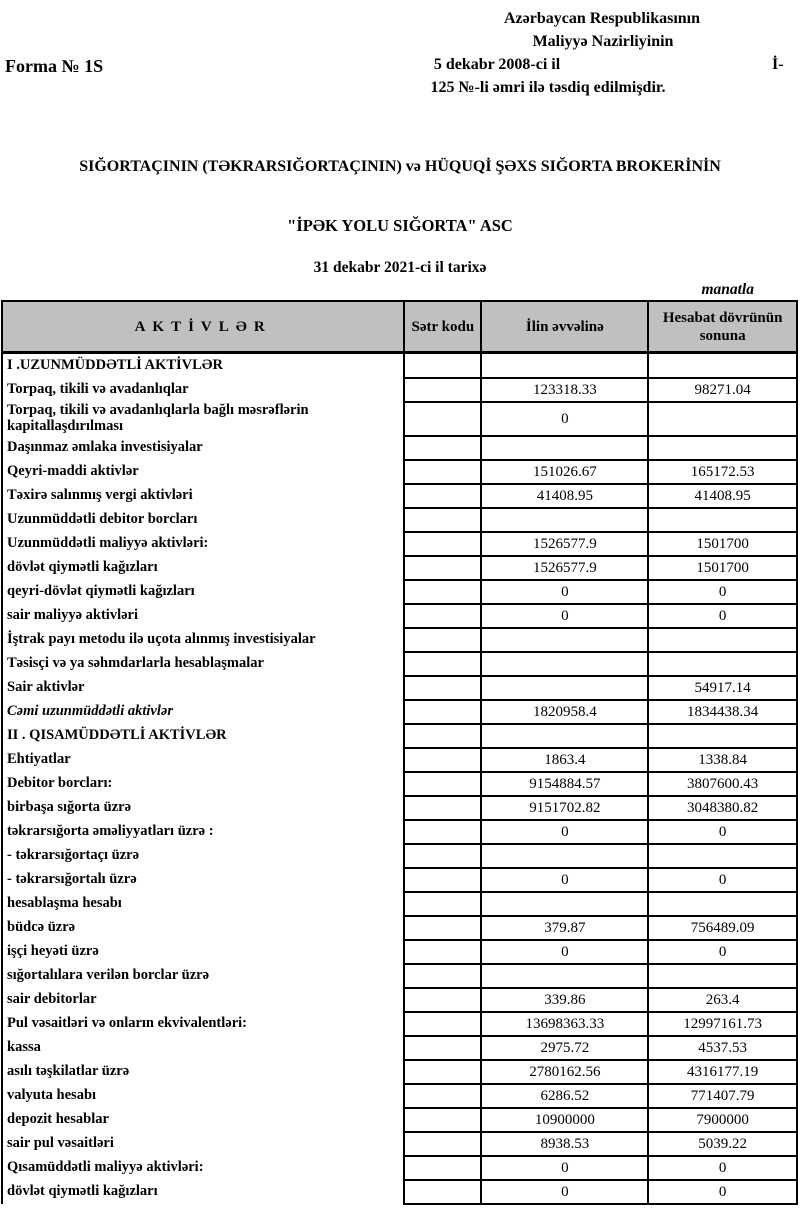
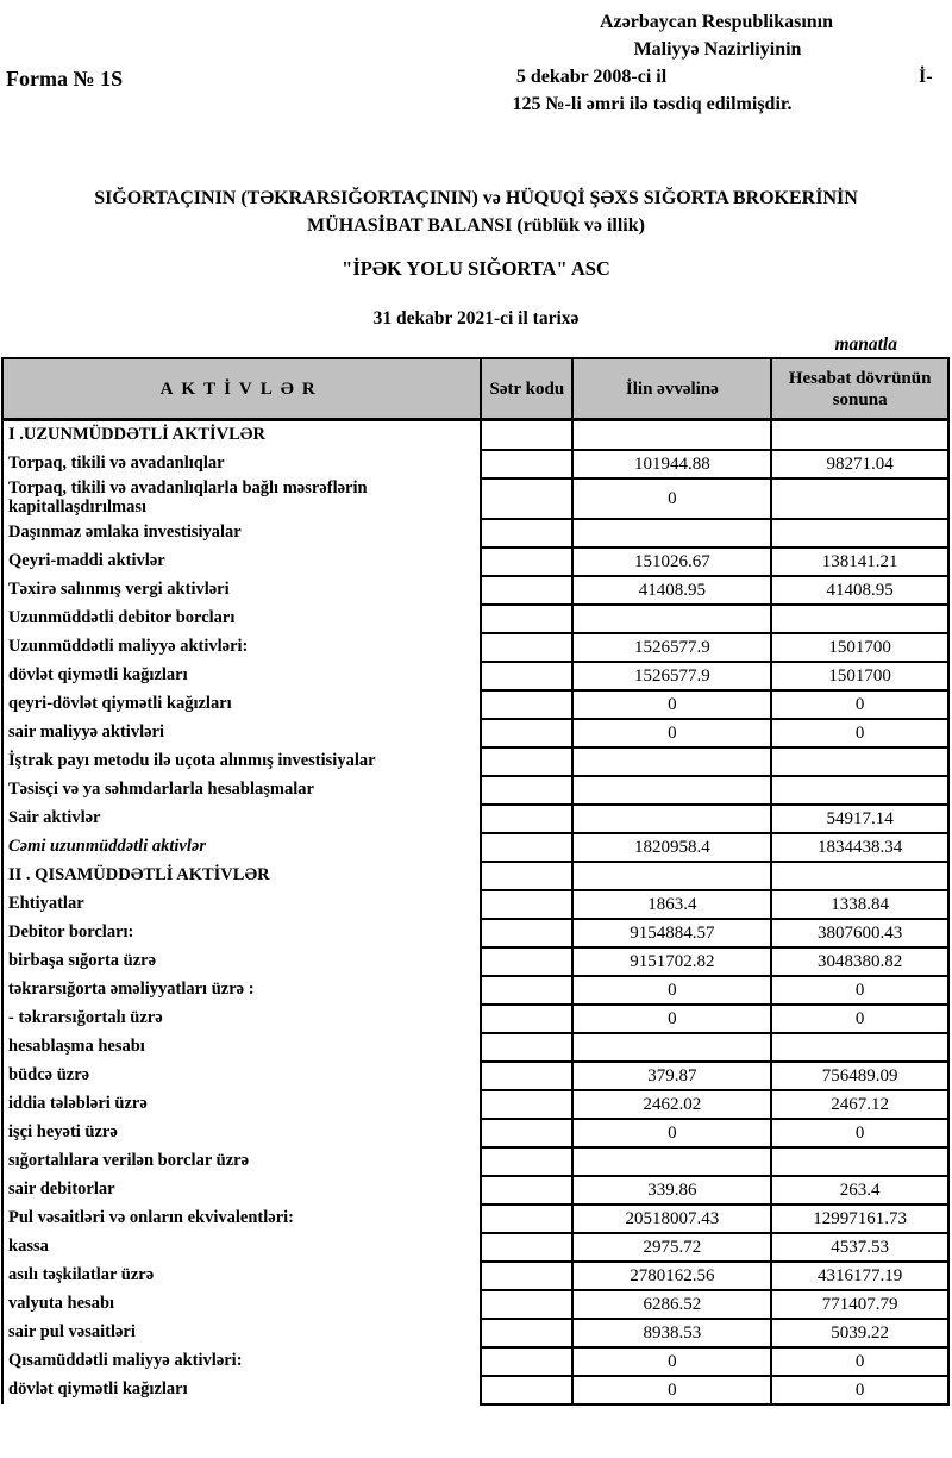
  Forma № 1S
  Azərbaycan Respublikasının
  Maliyyə Nazirliyinin
  5 dekabr 2008-ci il
  İ-
  125 №-li əmri ilə təsdiq edilmişdir.
  SIĞORTAÇININ (TƏKRARSIĞORTAÇININ) və HÜQUQİ ŞƏXS SIĞORTA BROKERİNİN
+ MÜHASİBAT BALANSI (rüblük və illik)
  "İPƏK YOLU SIĞORTA" ASC
  31 dekabr 2021-ci il tarixə
  manatla
  AKTİVLƏR	Sətr kodu	İlin əvvəlinə	Hesabat dövrünün sonuna
  I .UZUNMÜDDƏTLİ AKTİVLƏR
- Torpaq, tikili və avadanlıqlar		123318.33	98271.04
+ Torpaq, tikili və avadanlıqlar		101944.88	98271.04
  Torpaq, tikili və avadanlıqlarla bağlı məsrəflərin kapitallaşdırılması		0
  Daşınmaz əmlaka investisiyalar
- Qeyri-maddi aktivlər		151026.67	165172.53
+ Qeyri-maddi aktivlər		151026.67	138141.21
  Təxirə salınmış vergi aktivləri		41408.95	41408.95
  Uzunmüddətli debitor borcları
  Uzunmüddətli maliyyə aktivləri:		1526577.9	1501700
  dövlət qiymətli kağızları		1526577.9	1501700
  qeyri-dövlət qiymətli kağızları		0	0
  sair maliyyə aktivləri		0	0
  İştrak payı metodu ilə uçota alınmış investisiyalar
  Təsisçi və ya səhmdarlarla hesablaşmalar
  Sair aktivlər			54917.14
  Cəmi uzunmüddətli aktivlər		1820958.4	1834438.34
  II . QISAMÜDDƏTLİ AKTİVLƏR
  Ehtiyatlar		1863.4	1338.84
  Debitor borcları:		9154884.57	3807600.43
  birbaşa sığorta üzrə		9151702.82	3048380.82
  təkrarsığorta əməliyyatları üzrə :		0	0
- - təkrarsığortaçı üzrə
  - təkrarsığortalı üzrə		0	0
  hesablaşma hesabı
  büdcə üzrə		379.87	756489.09
+ iddia tələbləri üzrə		2462.02	2467.12
  işçi heyəti üzrə		0	0
  sığortalılara verilən borclar üzrə
  sair debitorlar		339.86	263.4
- Pul vəsaitləri və onların ekvivalentləri:		13698363.33	12997161.73
+ Pul vəsaitləri və onların ekvivalentləri:		20518007.43	12997161.73
  kassa		2975.72	4537.53
  asılı təşkilatlar üzrə		2780162.56	4316177.19
  valyuta hesabı		6286.52	771407.79
- depozit hesablar		10900000	7900000
  sair pul vəsaitləri		8938.53	5039.22
  Qısamüddətli maliyyə aktivləri:		0	0
  dövlət qiymətli kağızları		0	0
